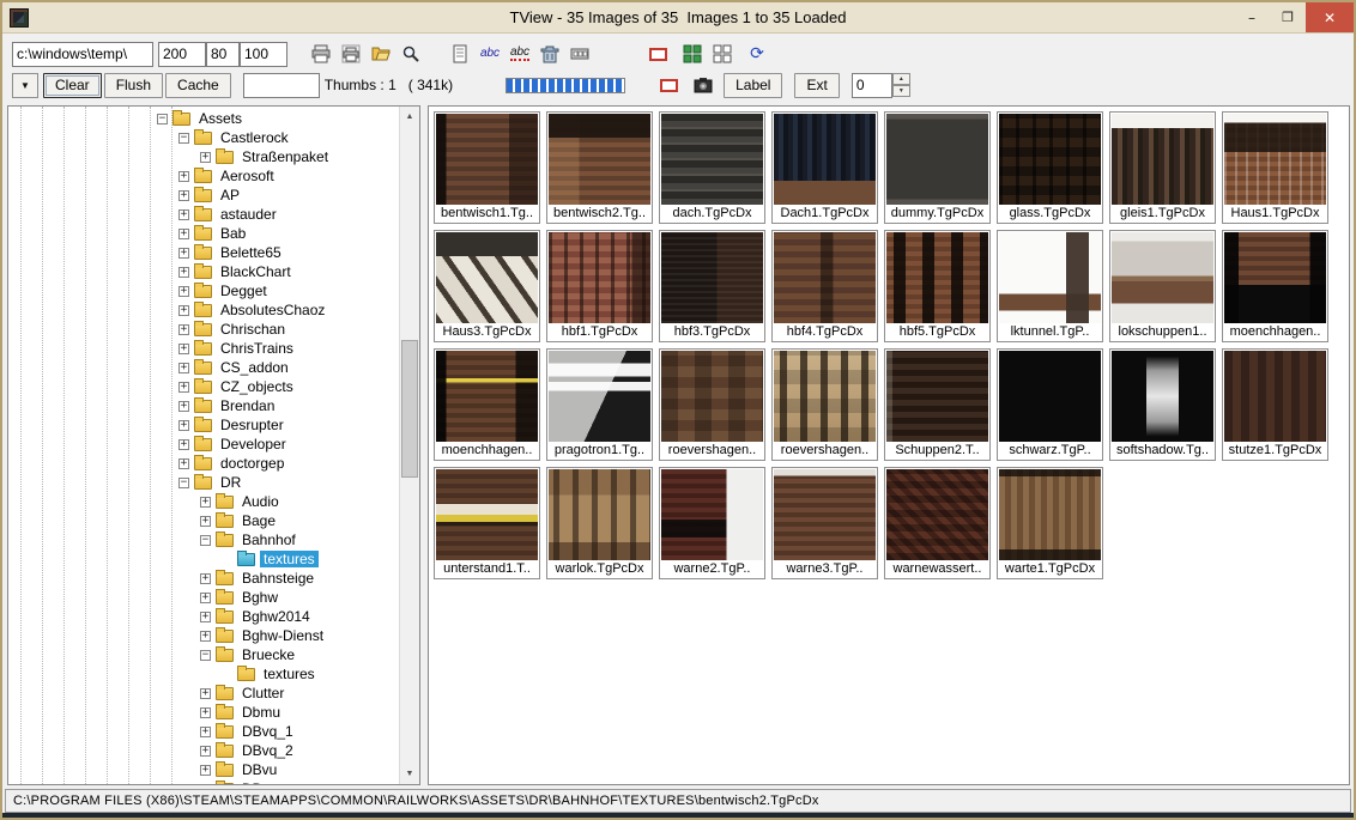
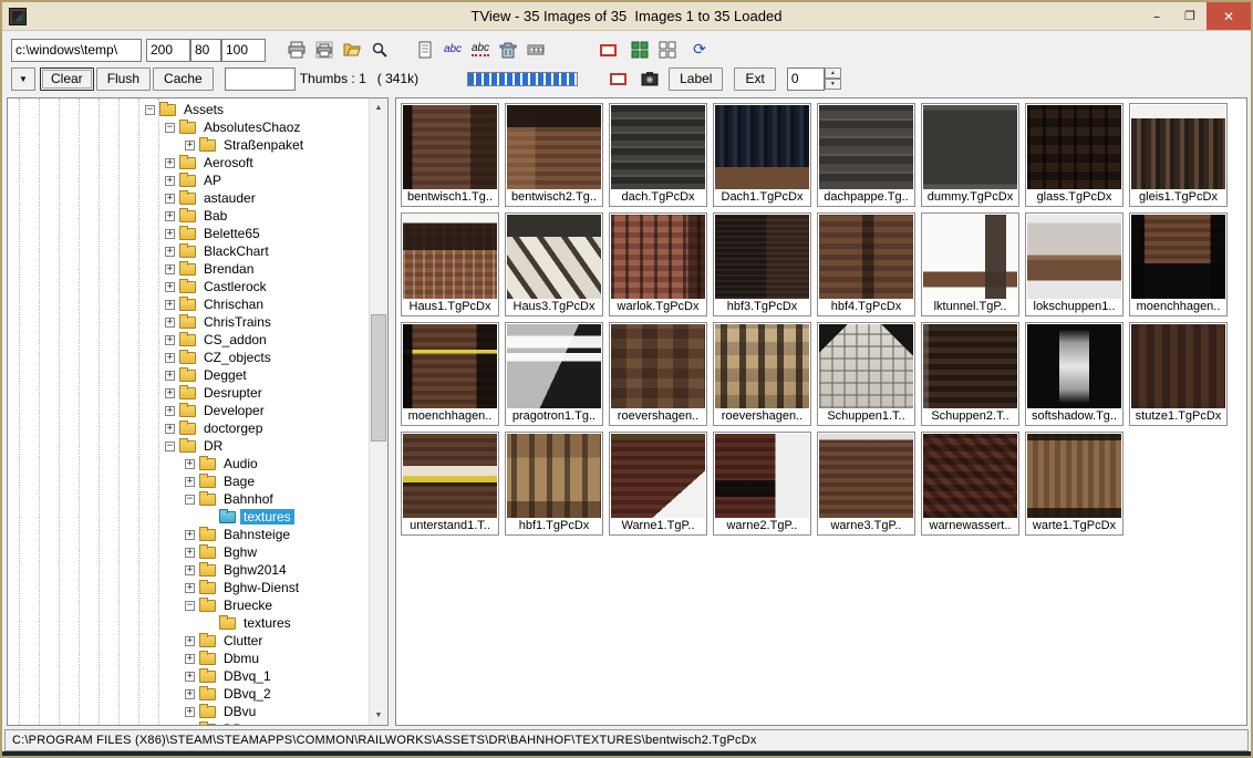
  TView - 35 Images of 35 Images 1 to 35 Loaded
  –
  ❐
  ✕
  c:\windows\temp\
  200
  80
  100
  abc
  abc
  ⟳
  ▼
  Clear
  Flush
  Cache
  Thumbs : 1 ( 341k)
  Label
  Ext
  0
  −
  Assets
  −
- Castlerock
+ AbsolutesChaoz
  +
  Straßenpaket
  +
  Aerosoft
  +
  AP
  +
  astauder
  +
  Bab
  +
  Belette65
  +
  BlackChart
  +
- Degget
+ Brendan
  +
- AbsolutesChaoz
+ Castlerock
  +
  Chrischan
  +
  ChrisTrains
  +
  CS_addon
  +
  CZ_objects
  +
- Brendan
+ Degget
  +
  Desrupter
  +
  Developer
  +
  doctorgep
  −
  DR
  +
  Audio
  +
  Bage
  −
  Bahnhof
  textures
  +
  Bahnsteige
  +
  Bghw
  +
  Bghw2014
  +
  Bghw-Dienst
  −
  Bruecke
  textures
  +
  Clutter
  +
  Dbmu
  +
  DBvq_1
  +
  DBvq_2
  +
  DBvu
  bentwisch1.Tg..
  bentwisch2.Tg..
  dach.TgPcDx
  Dach1.TgPcDx
+ dachpappe.Tg..
  dummy.TgPcDx
  glass.TgPcDx
  gleis1.TgPcDx
  Haus1.TgPcDx
  Haus3.TgPcDx
- hbf1.TgPcDx
+ warlok.TgPcDx
  hbf3.TgPcDx
  hbf4.TgPcDx
- hbf5.TgPcDx
  lktunnel.TgP..
  lokschuppen1..
  moenchhagen..
  moenchhagen..
  pragotron1.Tg..
  roevershagen..
  roevershagen..
+ Schuppen1.T..
  Schuppen2.T..
- schwarz.TgP..
  softshadow.Tg..
  stutze1.TgPcDx
  unterstand1.T..
- warlok.TgPcDx
+ hbf1.TgPcDx
+ Warne1.TgP..
  warne2.TgP..
  warne3.TgP..
  warnewassert..
  warte1.TgPcDx
  C:\PROGRAM FILES (X86)\STEAM\STEAMAPPS\COMMON\RAILWORKS\ASSETS\DR\BAHNHOF\TEXTURES\bentwisch2.TgPcDx
